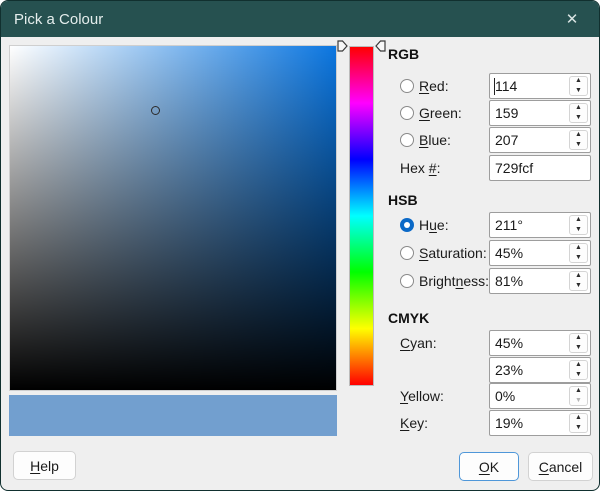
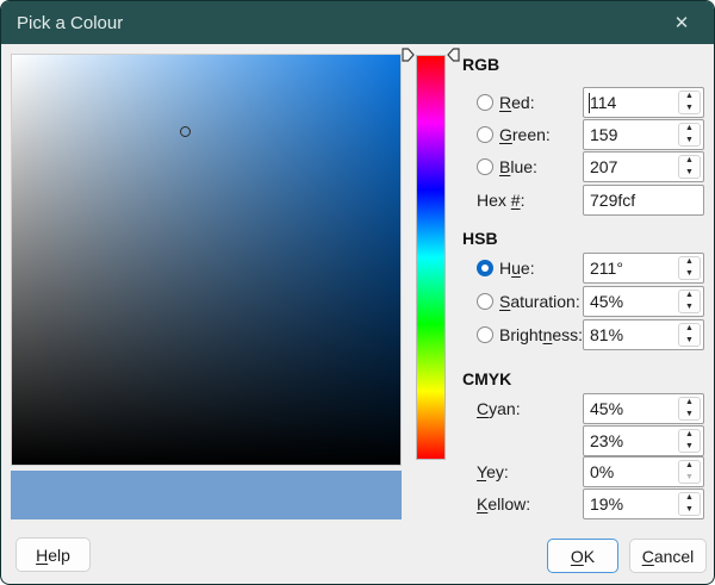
  Pick a Colour
  ✕
  RGB
  Red:
  114
  Green:
  159
  Blue:
  207
  Hex #:
  729fcf
  HSB
  Hue:
  211°
  Saturation:
  45%
  Brightness:
  81%
  CMYK
  Cyan:
  45%
  23%
- Yellow:
+ Yey:
  0%
- Key:
+ Kellow:
  19%
  Help
  OK
  Cancel
